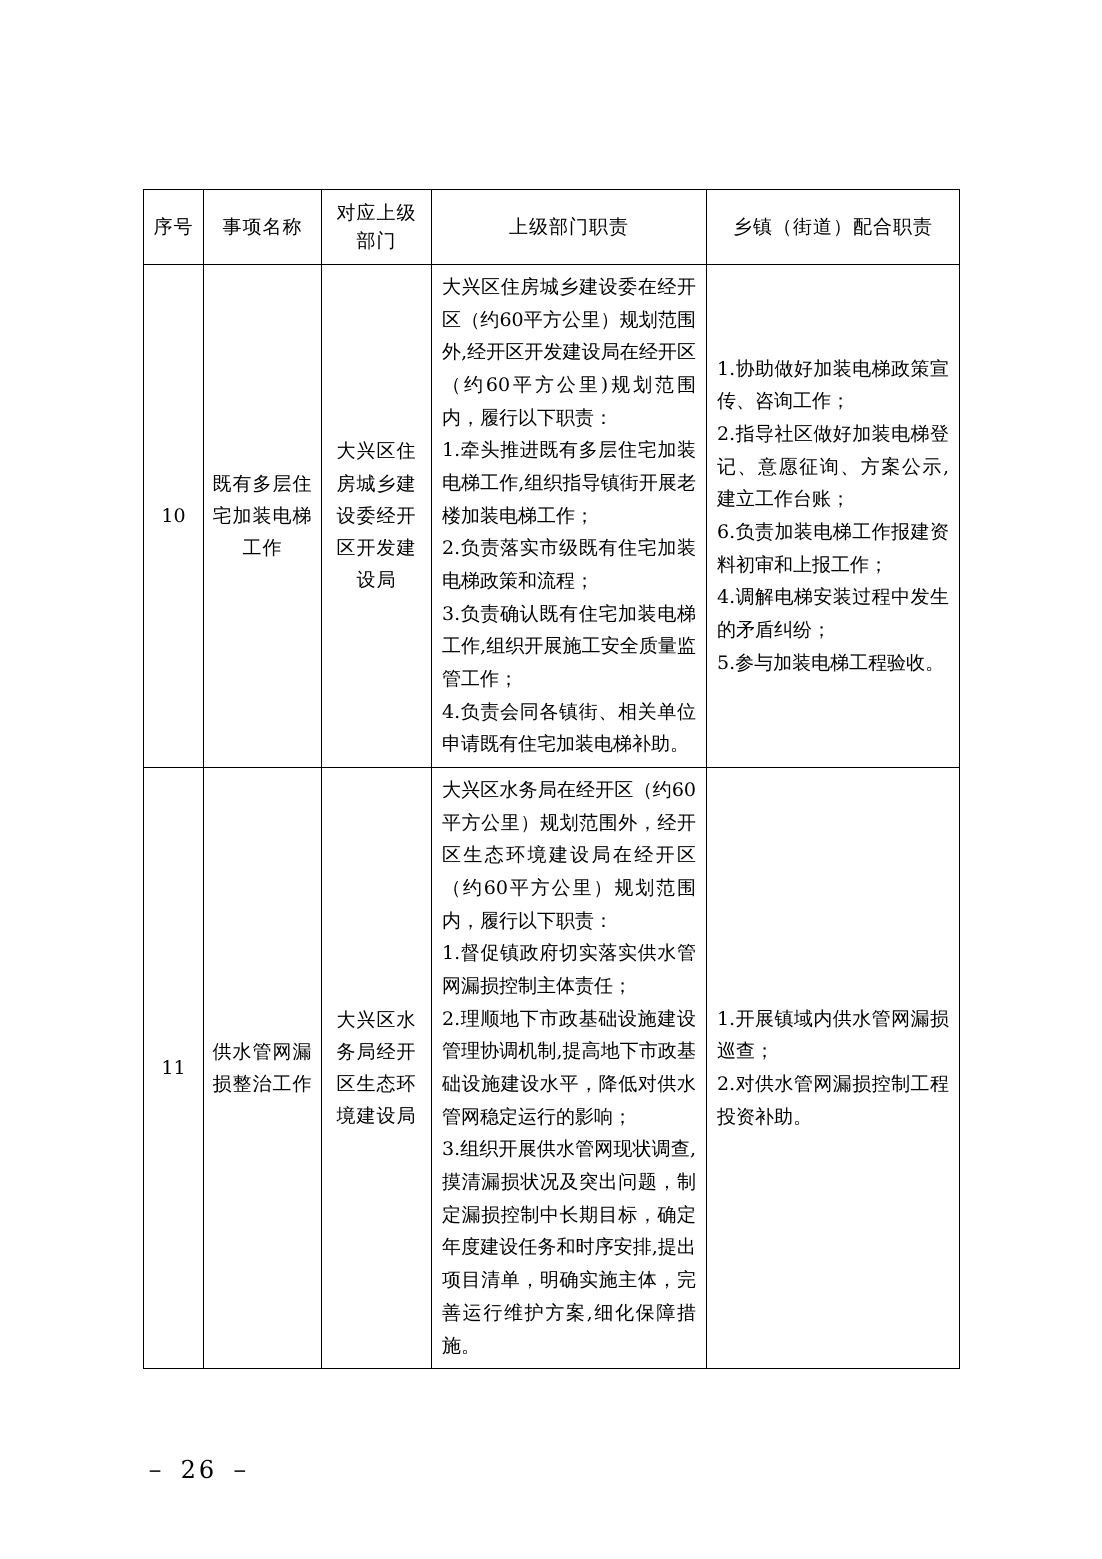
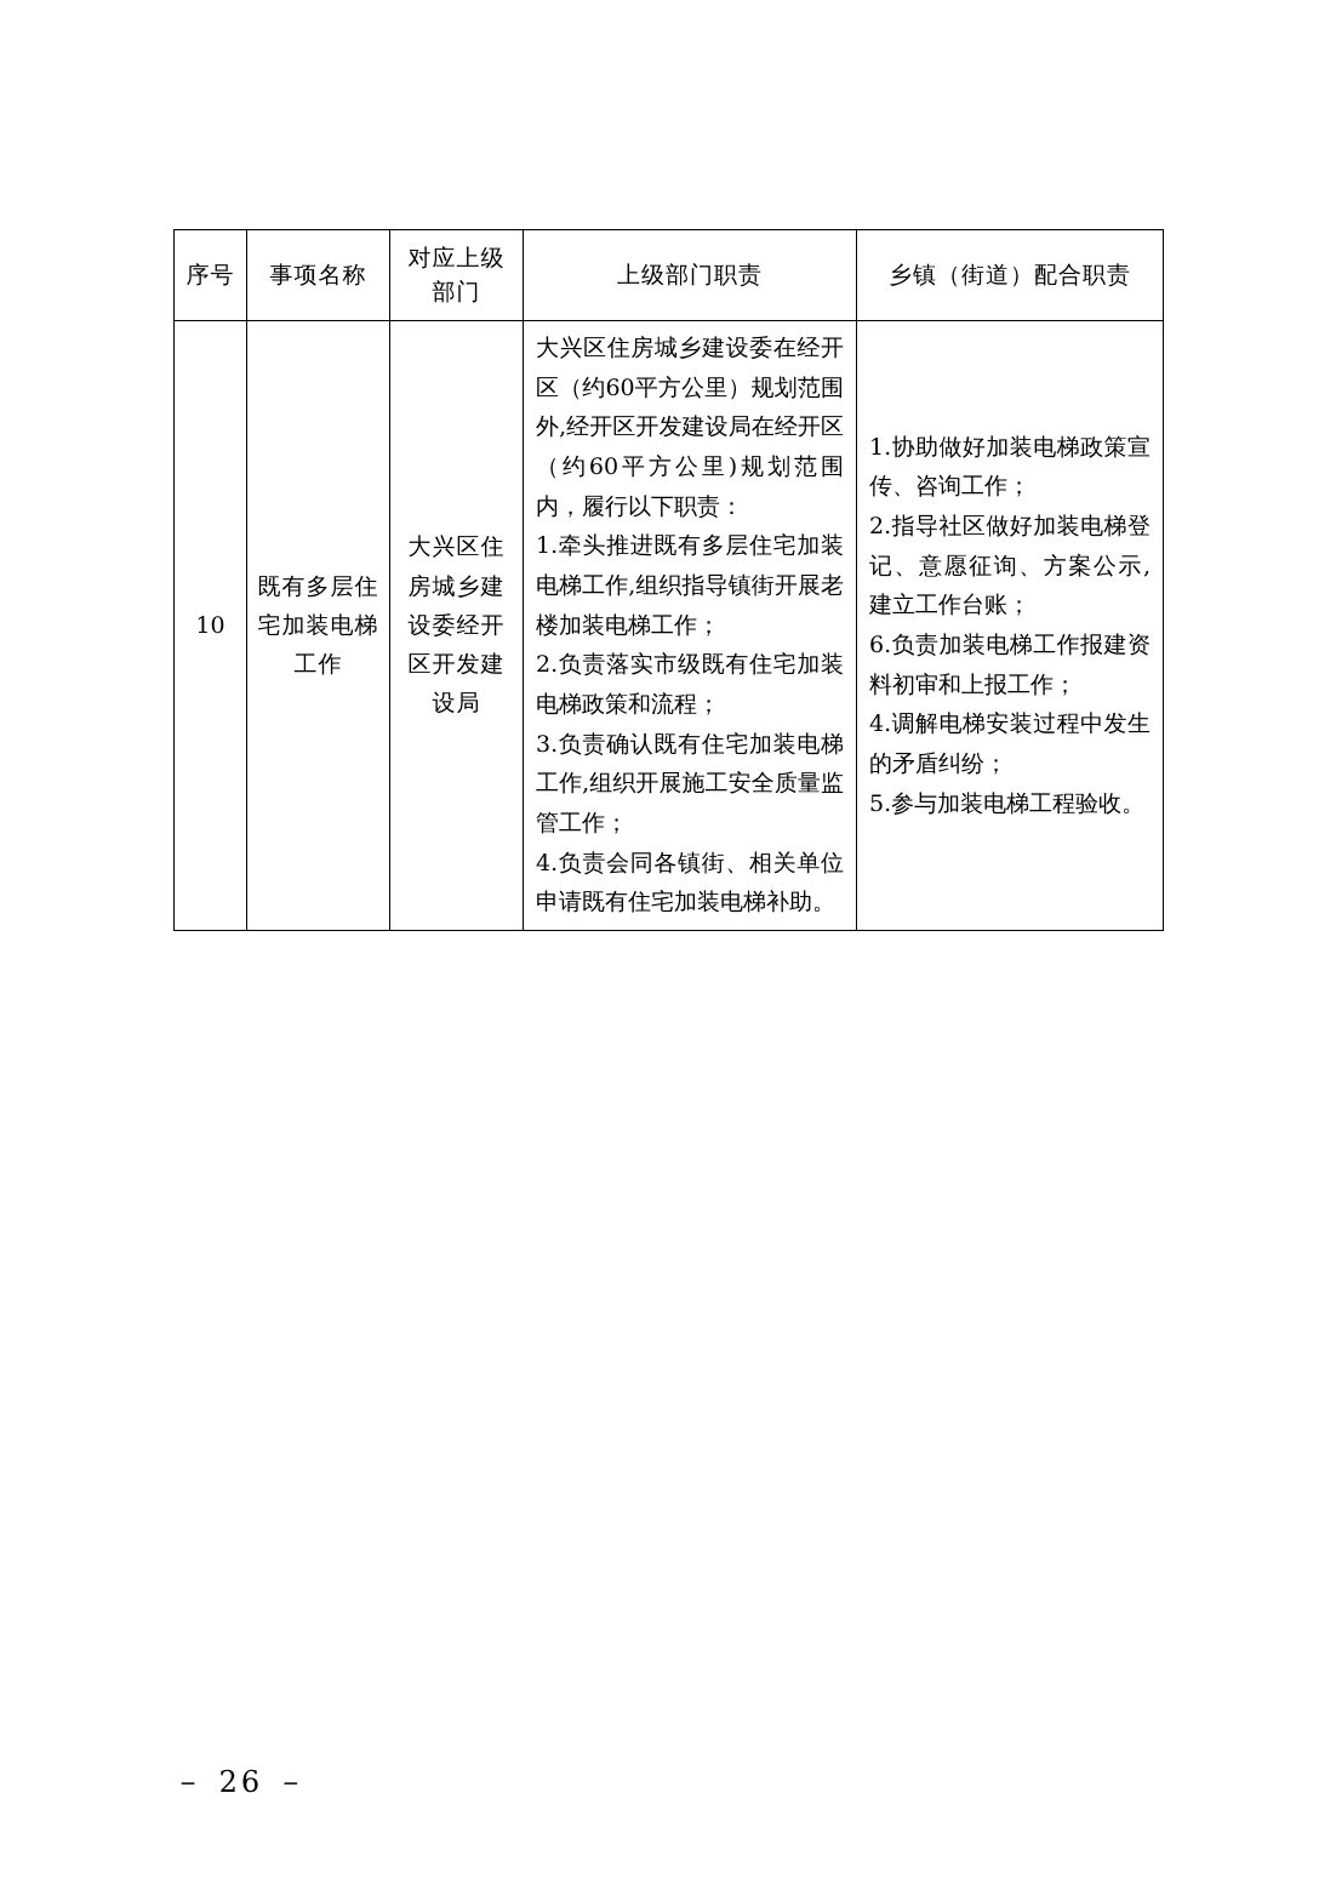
  序号	事项名称	对应上级部门	上级部门职责	乡镇（街道）配合职责
  10	既有多层住宅加装电梯工作	大兴区住房城乡建设委经开区开发建设局	大兴区住房城乡建设委在经开区（约60平方公里）规划范围外,经开区开发建设局在经开区（约60平方公里)规划范围内，履行以下职责： 1.牵头推进既有多层住宅加装电梯工作,组织指导镇街开展老楼加装电梯工作； 2.负责落实市级既有住宅加装电梯政策和流程； 3.负责确认既有住宅加装电梯工作,组织开展施工安全质量监管工作； 4.负责会同各镇街、相关单位申请既有住宅加装电梯补助。	1.协助做好加装电梯政策宣传、咨询工作； 2.指导社区做好加装电梯登记、意愿征询、方案公示,建立工作台账； 6.负责加装电梯工作报建资料初审和上报工作； 4.调解电梯安装过程中发生的矛盾纠纷； 5.参与加装电梯工程验收。
- 11	供水管网漏损整治工作	大兴区水务局经开区生态环境建设局	大兴区水务局在经开区（约60平方公里）规划范围外，经开区生态环境建设局在经开区（约60平方公里）规划范围内，履行以下职责： 1.督促镇政府切实落实供水管网漏损控制主体责任； 2.理顺地下市政基础设施建设管理协调机制,提高地下市政基础设施建设水平，降低对供水管网稳定运行的影响； 3.组织开展供水管网现状调查,摸清漏损状况及突出问题，制定漏损控制中长期目标，确定年度建设任务和时序安排,提出项目清单，明确实施主体，完善运行维护方案,细化保障措施。	1.开展镇域内供水管网漏损巡查； 2.对供水管网漏损控制工程投资补助。
  － 26 －
